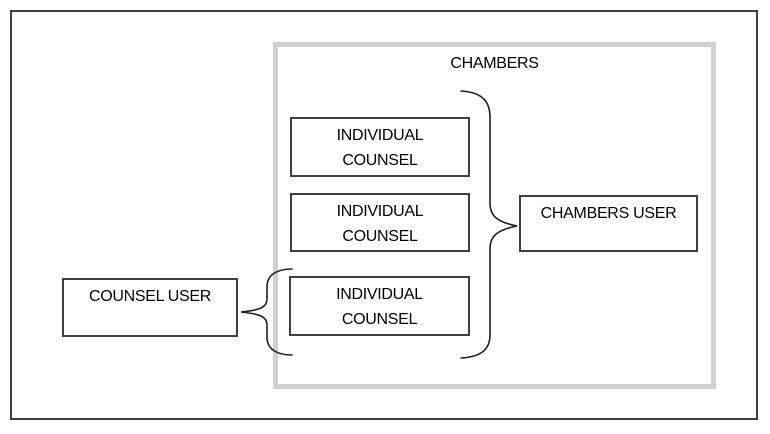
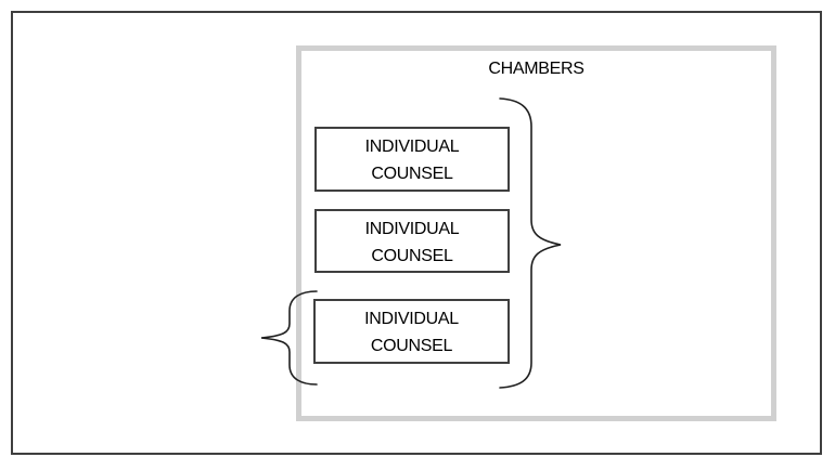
  CHAMBERS
  INDIVIDUAL
  COUNSEL
  INDIVIDUAL
  COUNSEL
  INDIVIDUAL
  COUNSEL
- CHAMBERS USER
- COUNSEL USER
